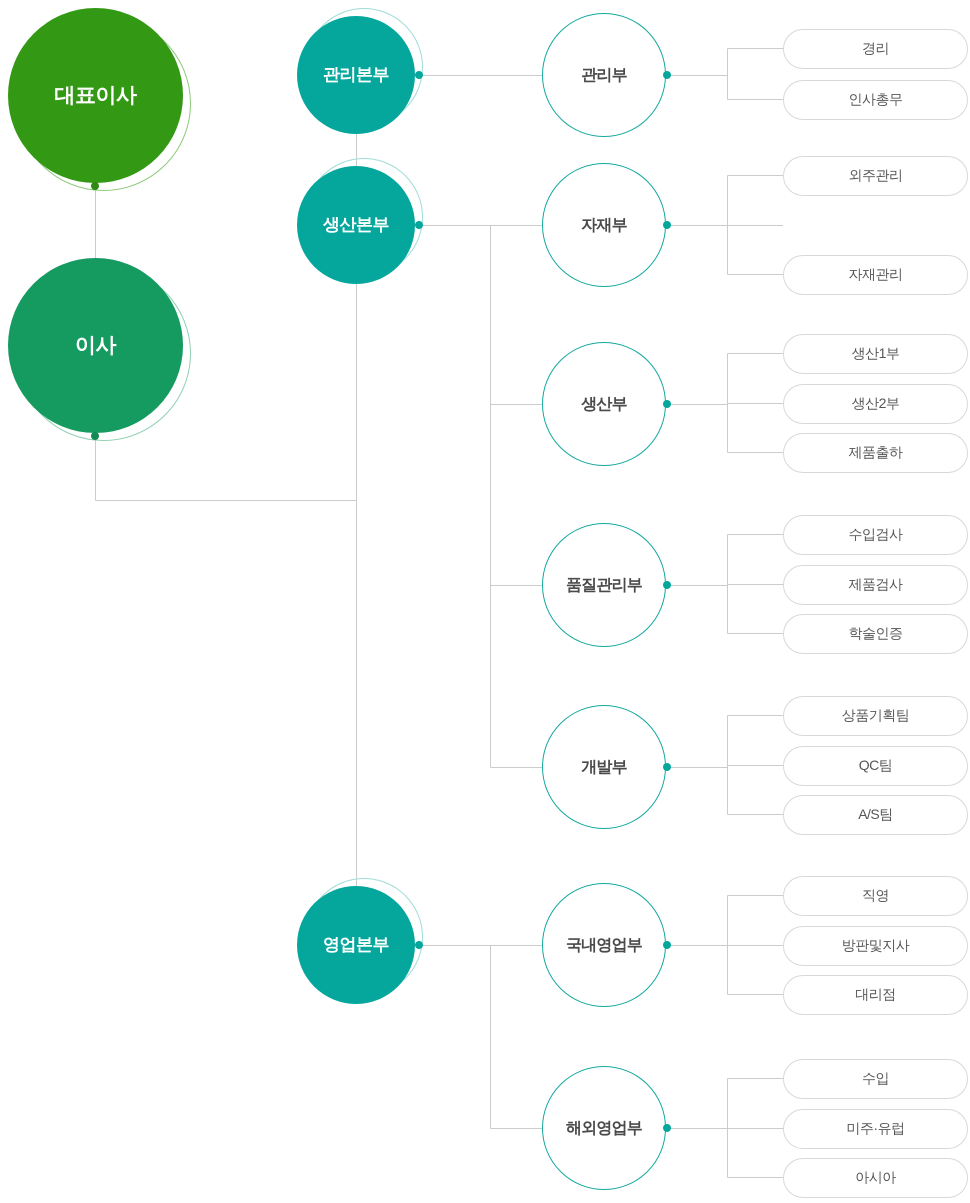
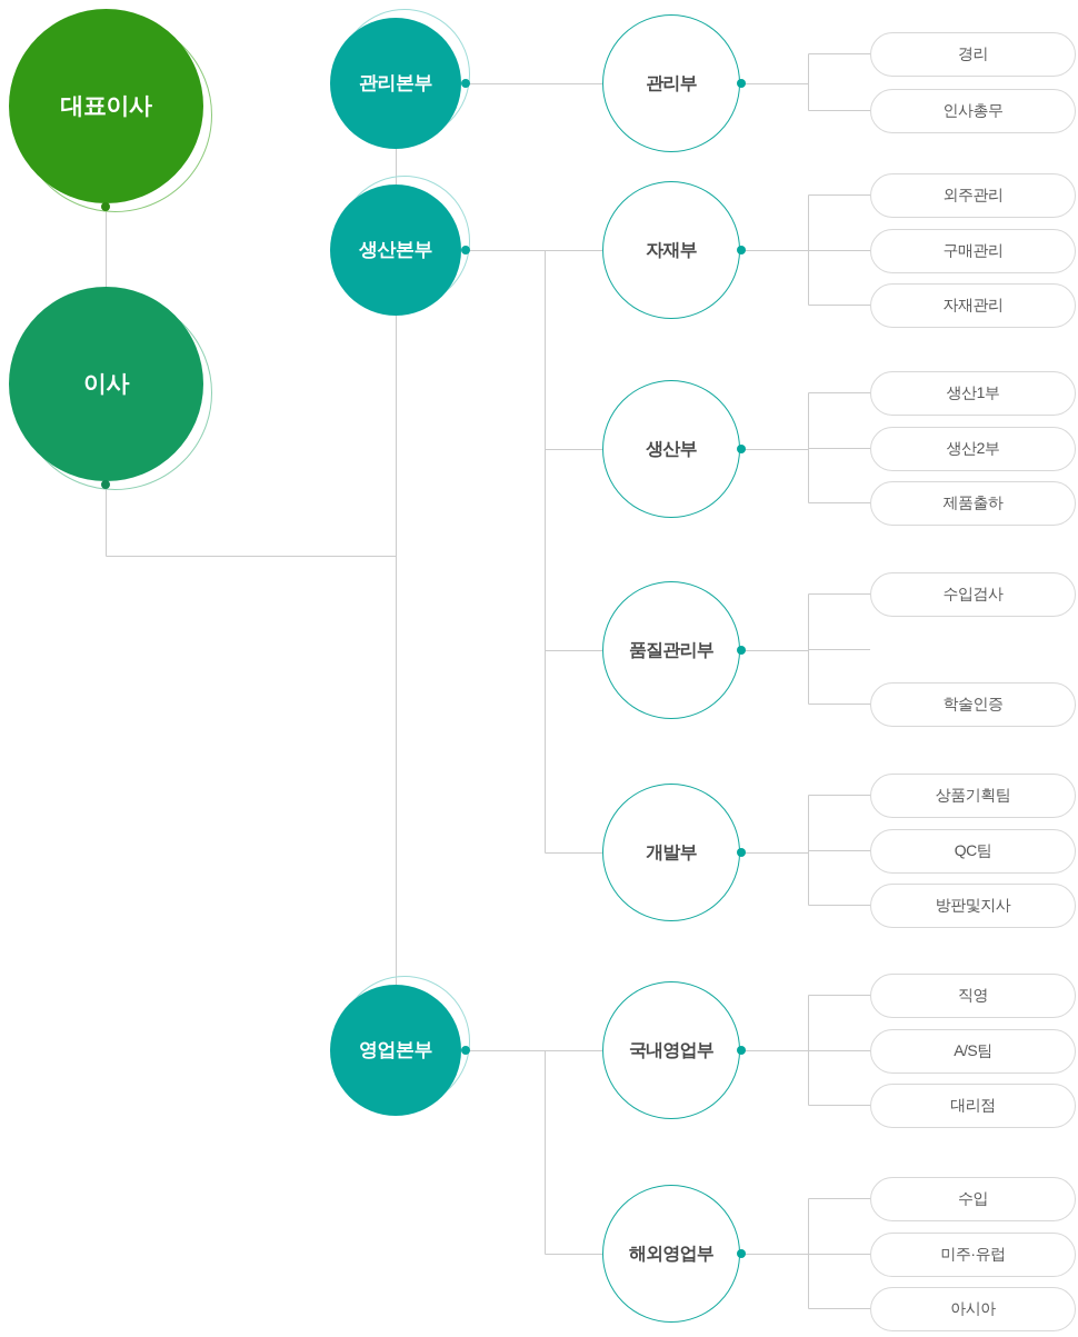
  대표이사
  이사
  관리본부
  생산본부
  영업본부
  관리부
  자재부
  생산부
  품질관리부
  개발부
  국내영업부
  해외영업부
  경리
  인사총무
  외주관리
+ 구매관리
  자재관리
  생산1부
  생산2부
  제품출하
  수입검사
- 제품검사
  학술인증
  상품기획팀
  QC팀
- A/S팀
+ 방판및지사
  직영
- 방판및지사
+ A/S팀
  대리점
  수입
  미주·유럽
  아시아
